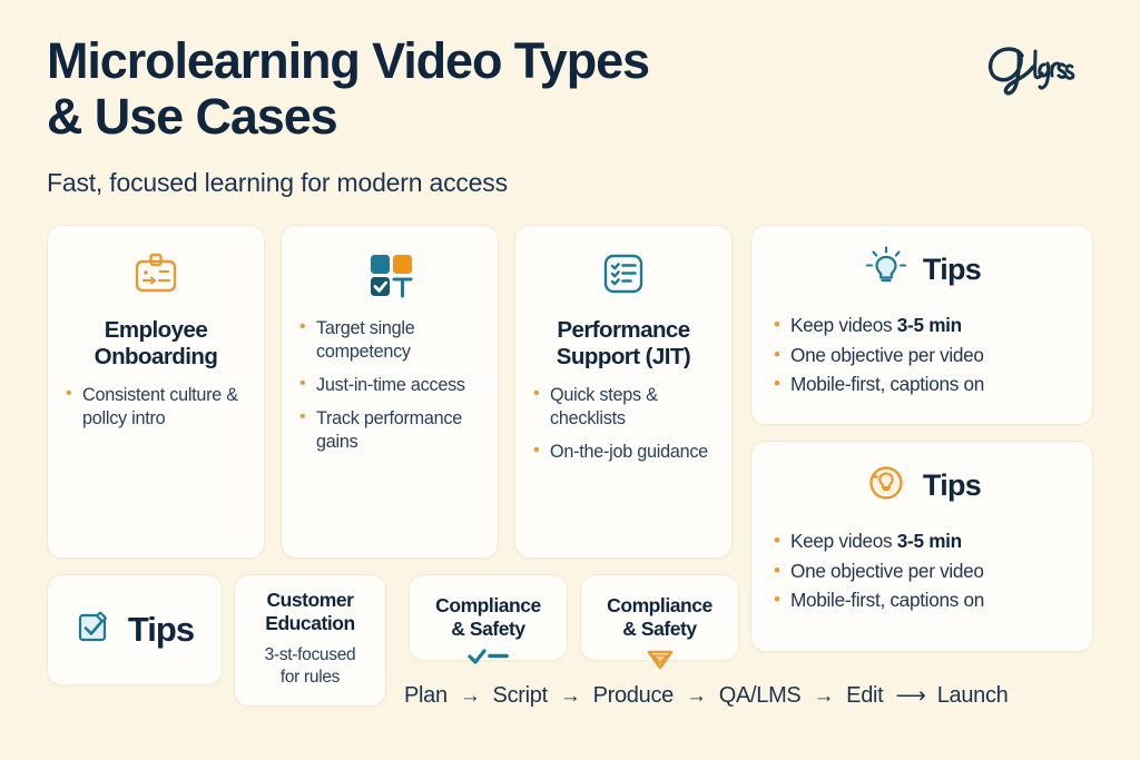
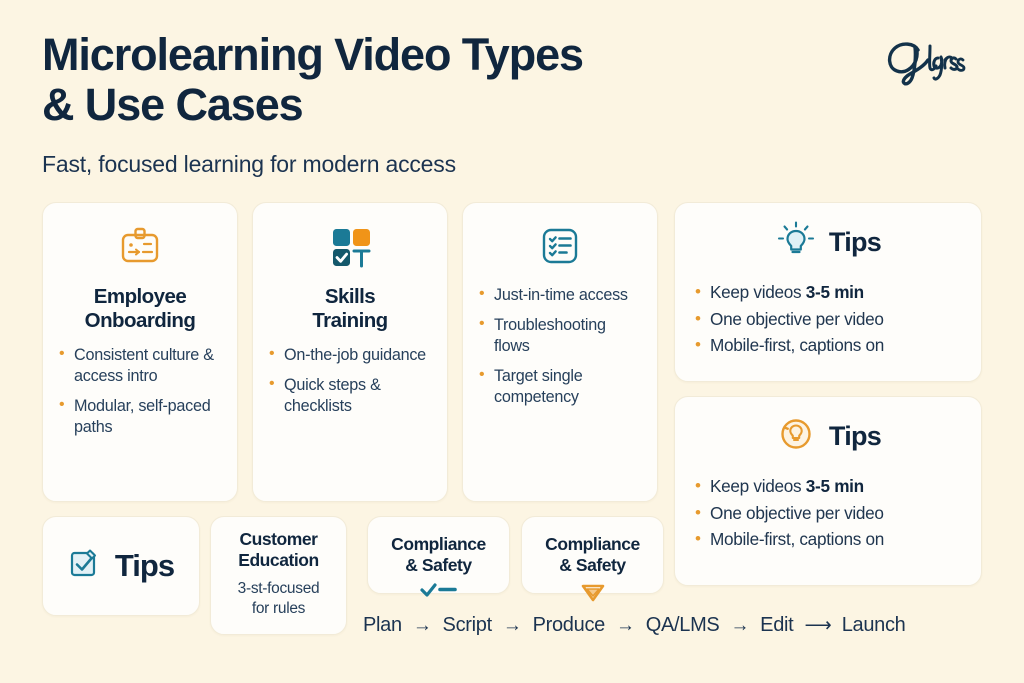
  Microlearning Video Types
  & Use Cases
  Fast, focused learning for modern access
  Employee
  Onboarding
- Consistent culture & pollcy intro
+ Consistent culture & access intro
+ Modular, self-paced paths
+ Skills
+ Training
- Target single competency
+ On-the-job guidance
- Just-in-time access
+ Quick steps & checklists
- Track performance gains
- Performance
- Support (JIT)
- Quick steps & checklists
+ Just-in-time access
+ Troubleshooting flows
- On-the-job guidance
+ Target single competency
  Tips
  Keep videos 3-5 min
  One objective per video
  Mobile-first, captions on
  Tips
  Keep videos 3-5 min
  One objective per video
  Mobile-first, captions on
  Tips
  Customer
  Education
  3-st-focused
  for rules
  Compliance
  & Safety
  Compliance
  & Safety
  Plan
  →
  Script
  →
  Produce
  →
  QA/LMS
  →
  Edit
  ⟶
  Launch
